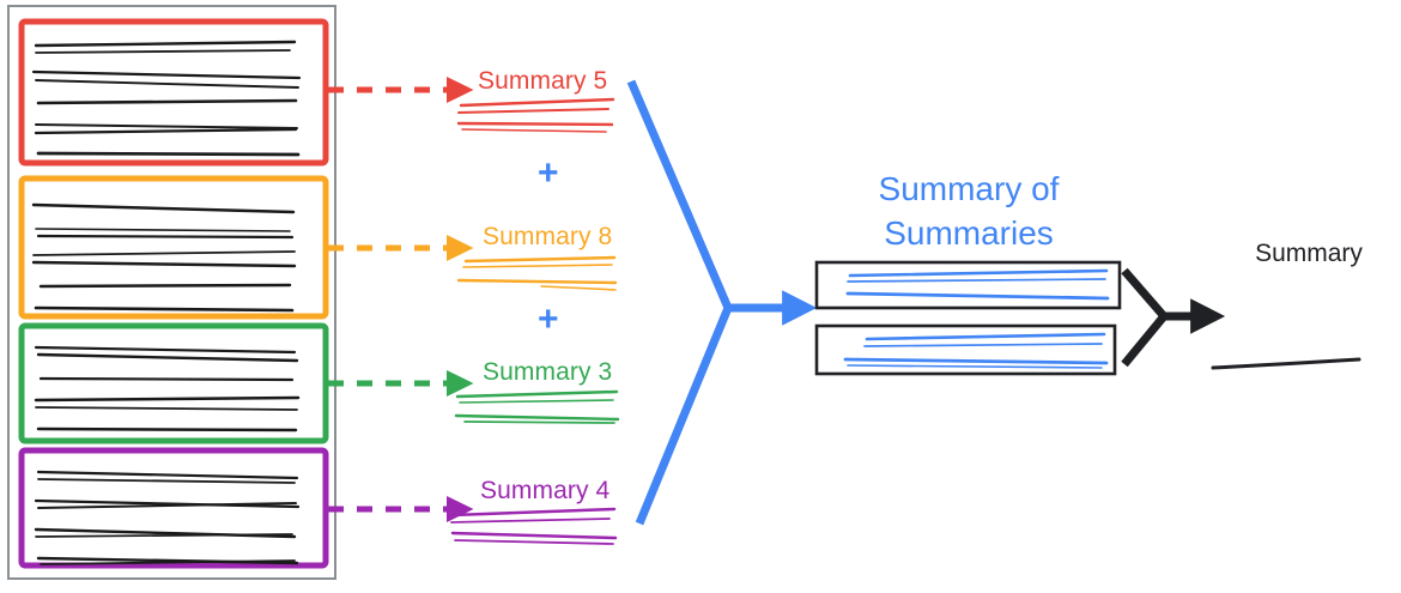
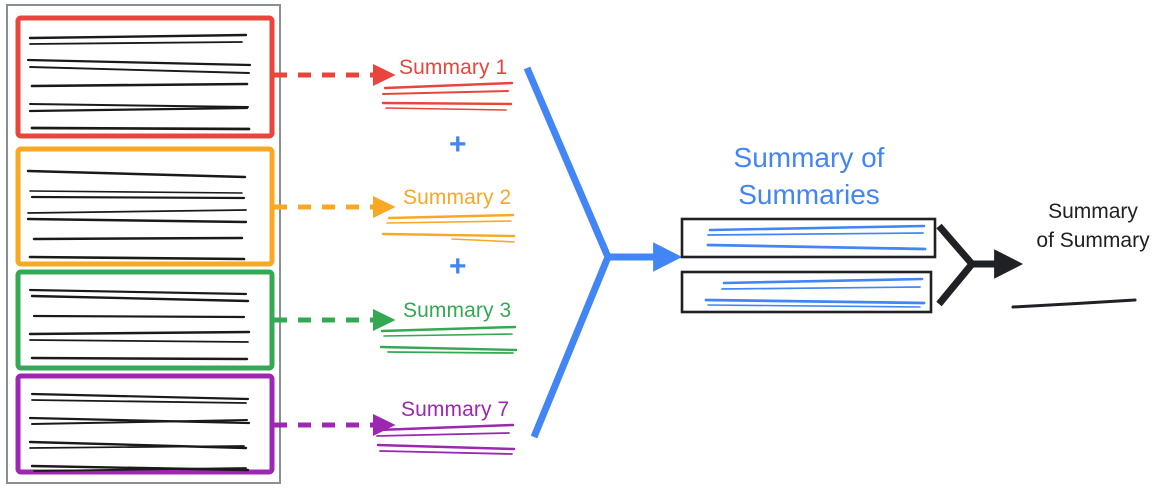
- Summary 5
+ Summary 1
- Summary 8
+ Summary 2
  Summary 3
- Summary 4
+ Summary 7
  +
  +
  Summary of
  Summaries
  Summary
+ of Summary
